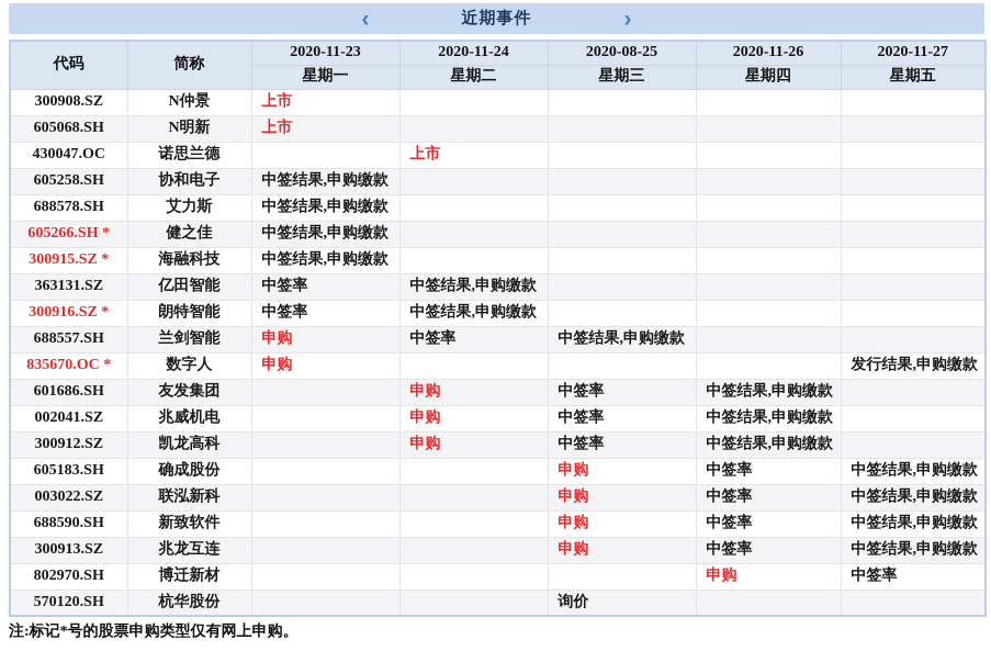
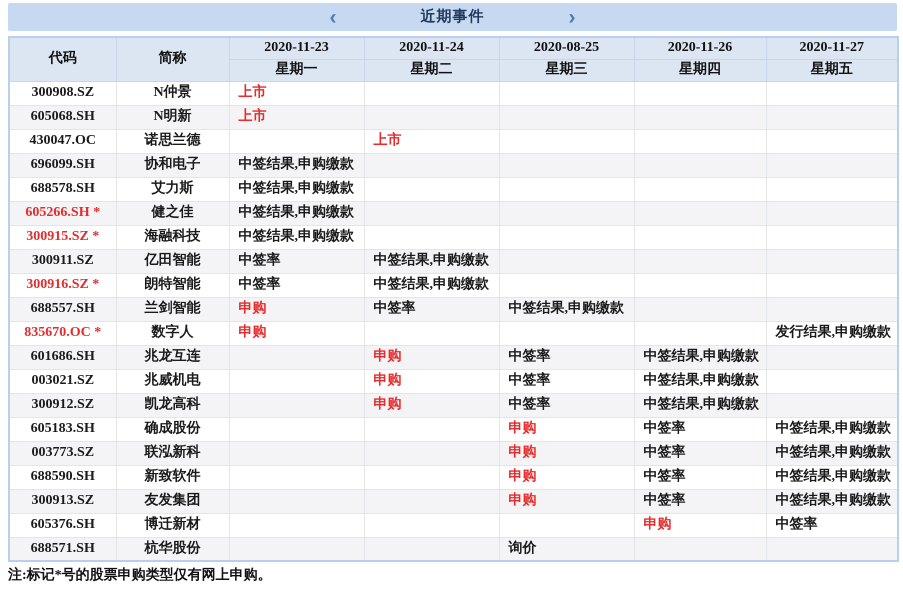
  ‹
  近期事件
  ›
  代码	简称	2020-11-23	2020-11-24	2020-08-25	2020-11-26	2020-11-27
  星期一	星期二	星期三	星期四	星期五
  300908.SZ	N仲景	上市
  605068.SH	N明新	上市
  430047.OC	诺思兰德		上市
- 605258.SH	协和电子	中签结果,申购缴款
+ 696099.SH	协和电子	中签结果,申购缴款
  688578.SH	艾力斯	中签结果,申购缴款
  605266.SH *	健之佳	中签结果,申购缴款
  300915.SZ *	海融科技	中签结果,申购缴款
- 363131.SZ	亿田智能	中签率	中签结果,申购缴款
+ 300911.SZ	亿田智能	中签率	中签结果,申购缴款
  300916.SZ *	朗特智能	中签率	中签结果,申购缴款
  688557.SH	兰剑智能	申购	中签率	中签结果,申购缴款
  835670.OC *	数字人	申购				发行结果,申购缴款
- 601686.SH	友发集团		申购	中签率	中签结果,申购缴款
+ 601686.SH	兆龙互连		申购	中签率	中签结果,申购缴款
- 002041.SZ	兆威机电		申购	中签率	中签结果,申购缴款
+ 003021.SZ	兆威机电		申购	中签率	中签结果,申购缴款
  300912.SZ	凯龙高科		申购	中签率	中签结果,申购缴款
  605183.SH	确成股份			申购	中签率	中签结果,申购缴款
- 003022.SZ	联泓新科			申购	中签率	中签结果,申购缴款
+ 003773.SZ	联泓新科			申购	中签率	中签结果,申购缴款
  688590.SH	新致软件			申购	中签率	中签结果,申购缴款
- 300913.SZ	兆龙互连			申购	中签率	中签结果,申购缴款
+ 300913.SZ	友发集团			申购	中签率	中签结果,申购缴款
- 802970.SH	博迁新材				申购	中签率
+ 605376.SH	博迁新材				申购	中签率
- 570120.SH	杭华股份			询价
+ 688571.SH	杭华股份			询价
  注:标记*号的股票申购类型仅有网上申购。
